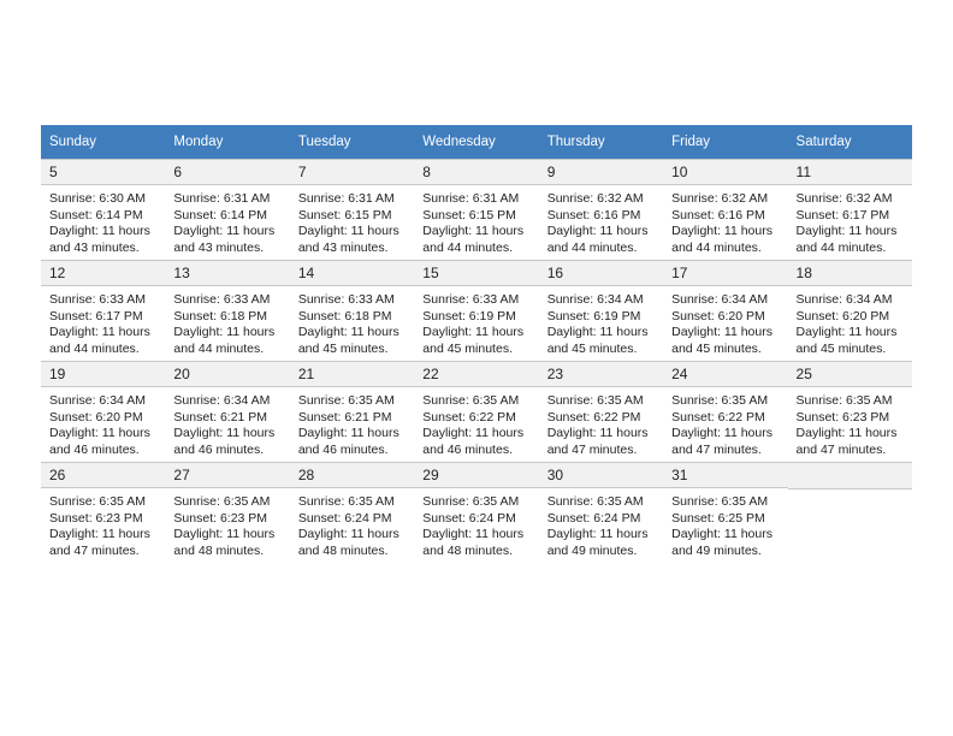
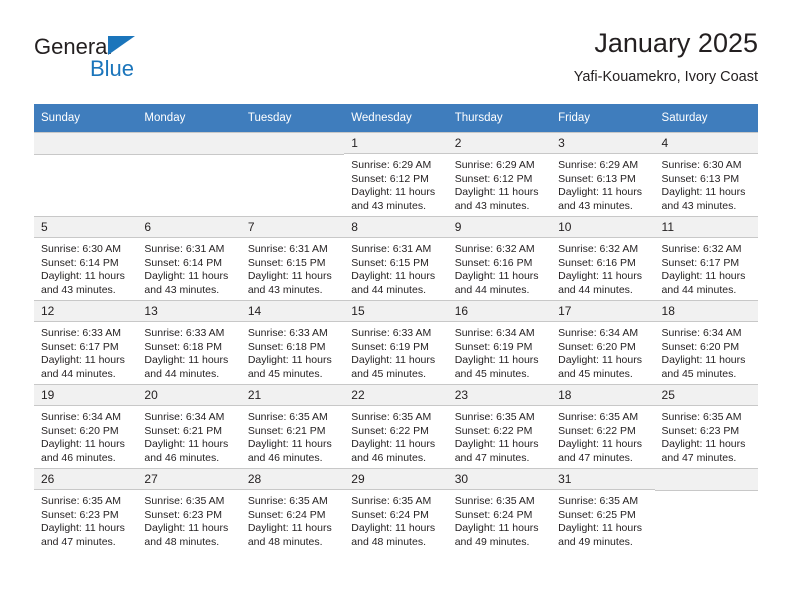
+ General
+ Blue
+ January 2025
+ Yafi-Kouamekro, Ivory Coast
  Sunday	Monday	Tuesday	Wednesday	Thursday	Friday	Saturday
+ 			1 Sunrise: 6:29 AM Sunset: 6:12 PM Daylight: 11 hours and 43 minutes.	2 Sunrise: 6:29 AM Sunset: 6:12 PM Daylight: 11 hours and 43 minutes.	3 Sunrise: 6:29 AM Sunset: 6:13 PM Daylight: 11 hours and 43 minutes.	4 Sunrise: 6:30 AM Sunset: 6:13 PM Daylight: 11 hours and 43 minutes.
  5 Sunrise: 6:30 AM Sunset: 6:14 PM Daylight: 11 hours and 43 minutes.	6 Sunrise: 6:31 AM Sunset: 6:14 PM Daylight: 11 hours and 43 minutes.	7 Sunrise: 6:31 AM Sunset: 6:15 PM Daylight: 11 hours and 43 minutes.	8 Sunrise: 6:31 AM Sunset: 6:15 PM Daylight: 11 hours and 44 minutes.	9 Sunrise: 6:32 AM Sunset: 6:16 PM Daylight: 11 hours and 44 minutes.	10 Sunrise: 6:32 AM Sunset: 6:16 PM Daylight: 11 hours and 44 minutes.	11 Sunrise: 6:32 AM Sunset: 6:17 PM Daylight: 11 hours and 44 minutes.
  12 Sunrise: 6:33 AM Sunset: 6:17 PM Daylight: 11 hours and 44 minutes.	13 Sunrise: 6:33 AM Sunset: 6:18 PM Daylight: 11 hours and 44 minutes.	14 Sunrise: 6:33 AM Sunset: 6:18 PM Daylight: 11 hours and 45 minutes.	15 Sunrise: 6:33 AM Sunset: 6:19 PM Daylight: 11 hours and 45 minutes.	16 Sunrise: 6:34 AM Sunset: 6:19 PM Daylight: 11 hours and 45 minutes.	17 Sunrise: 6:34 AM Sunset: 6:20 PM Daylight: 11 hours and 45 minutes.	18 Sunrise: 6:34 AM Sunset: 6:20 PM Daylight: 11 hours and 45 minutes.
- 19 Sunrise: 6:34 AM Sunset: 6:20 PM Daylight: 11 hours and 46 minutes.	20 Sunrise: 6:34 AM Sunset: 6:21 PM Daylight: 11 hours and 46 minutes.	21 Sunrise: 6:35 AM Sunset: 6:21 PM Daylight: 11 hours and 46 minutes.	22 Sunrise: 6:35 AM Sunset: 6:22 PM Daylight: 11 hours and 46 minutes.	23 Sunrise: 6:35 AM Sunset: 6:22 PM Daylight: 11 hours and 47 minutes.	24 Sunrise: 6:35 AM Sunset: 6:22 PM Daylight: 11 hours and 47 minutes.	25 Sunrise: 6:35 AM Sunset: 6:23 PM Daylight: 11 hours and 47 minutes.
+ 19 Sunrise: 6:34 AM Sunset: 6:20 PM Daylight: 11 hours and 46 minutes.	20 Sunrise: 6:34 AM Sunset: 6:21 PM Daylight: 11 hours and 46 minutes.	21 Sunrise: 6:35 AM Sunset: 6:21 PM Daylight: 11 hours and 46 minutes.	22 Sunrise: 6:35 AM Sunset: 6:22 PM Daylight: 11 hours and 46 minutes.	23 Sunrise: 6:35 AM Sunset: 6:22 PM Daylight: 11 hours and 47 minutes.	18 Sunrise: 6:35 AM Sunset: 6:22 PM Daylight: 11 hours and 47 minutes.	25 Sunrise: 6:35 AM Sunset: 6:23 PM Daylight: 11 hours and 47 minutes.
  26 Sunrise: 6:35 AM Sunset: 6:23 PM Daylight: 11 hours and 47 minutes.	27 Sunrise: 6:35 AM Sunset: 6:23 PM Daylight: 11 hours and 48 minutes.	28 Sunrise: 6:35 AM Sunset: 6:24 PM Daylight: 11 hours and 48 minutes.	29 Sunrise: 6:35 AM Sunset: 6:24 PM Daylight: 11 hours and 48 minutes.	30 Sunrise: 6:35 AM Sunset: 6:24 PM Daylight: 11 hours and 49 minutes.	31 Sunrise: 6:35 AM Sunset: 6:25 PM Daylight: 11 hours and 49 minutes.
